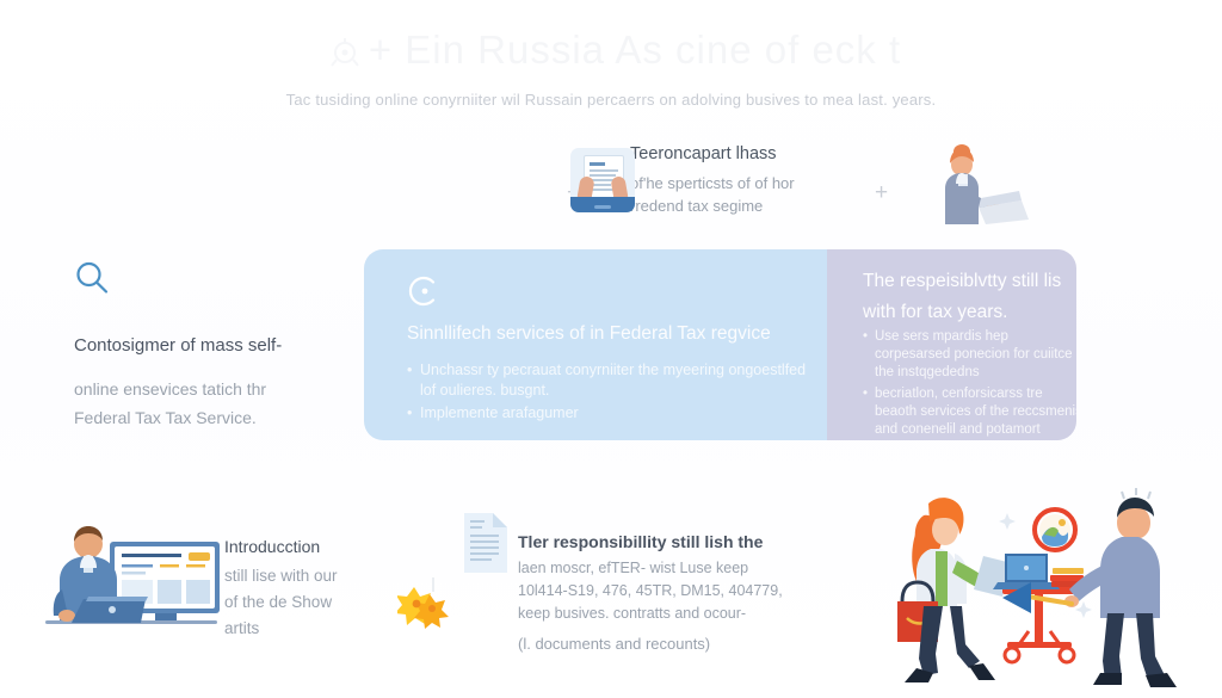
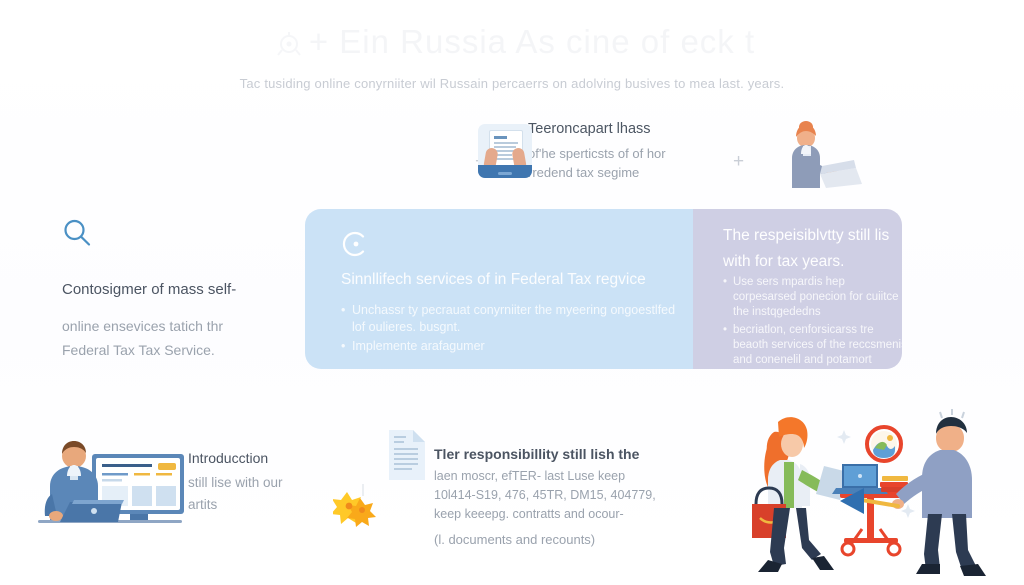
  Tac tusiding online conyrniiter wil Russain percaerrs on adolving busives to mea last. years.
  eeroncapart lhass
  f'he sperticsts of of hor
  redend tax segime
  +
  Contosigmer of mass self-
  online ensevices tatich thr
  Federal Tax Tax Service.
  Sinnllifech services of in Federal Tax regvice
  Unchassr ty pecrauat conyrniiter the myeering ongoestlfed lof oulieres. busgnt.
  Implemente arafagumer
  The respeisiblvtty still lis with for tax years.
  Use sers mpardis hep corpesarsed ponecion for cuiitce the instqgededns
  becriatlon, cenforsicarss tre beaoth services of the reccsmeni and conenelil and potamort
  Introducction
  still lise with our
- of the de Show
  artits
  Tler responsibillity still lish the
- laen moscr, efTER- wist Luse keep
+ laen moscr, efTER- last Luse keep
  10l414-S19, 476, 45TR, DM15, 404779,
- keep busives. contratts and ocour-
+ keep keeepg. contratts and ocour-
  (l. documents and recounts)
